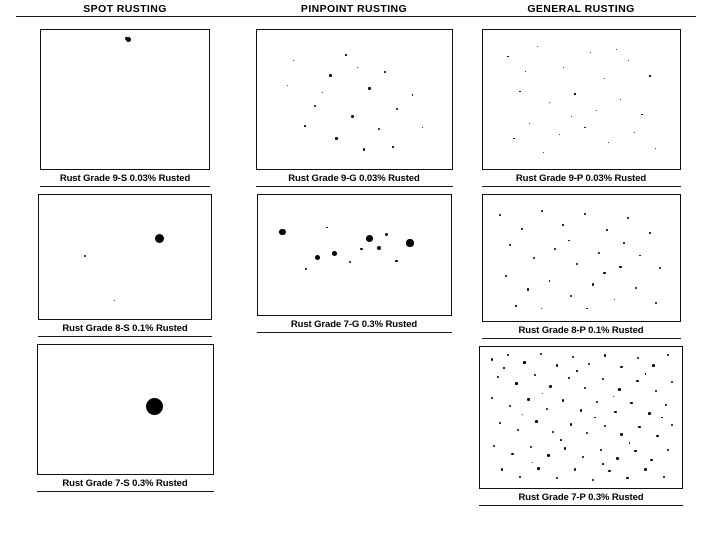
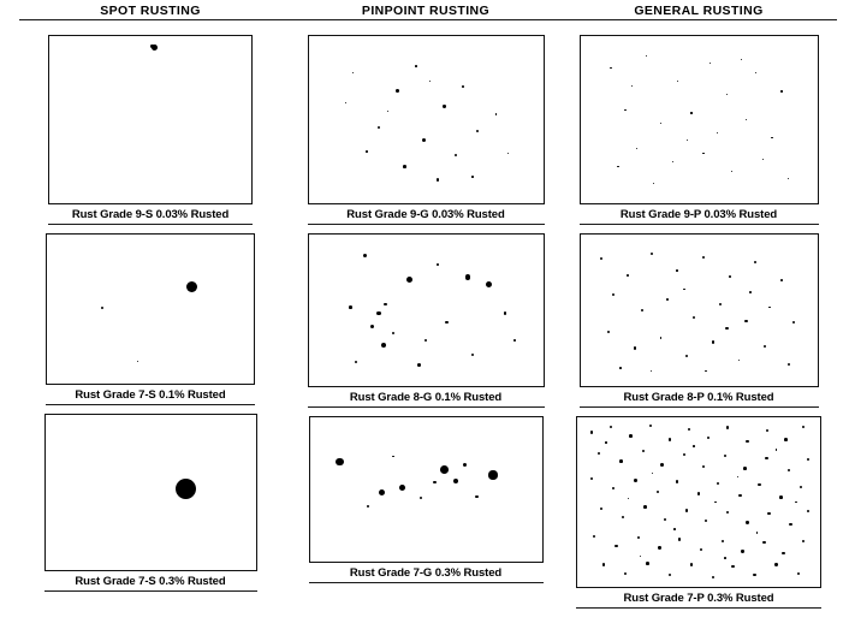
  SPOT RUSTING
  Rust Grade 9-S 0.03% Rusted
- Rust Grade 8-S 0.1% Rusted
+ Rust Grade 7-S 0.1% Rusted
  Rust Grade 7-S 0.3% Rusted
  PINPOINT RUSTING
  Rust Grade 9-G 0.03% Rusted
+ Rust Grade 8-G 0.1% Rusted
  Rust Grade 7-G 0.3% Rusted
  GENERAL RUSTING
  Rust Grade 9-P 0.03% Rusted
  Rust Grade 8-P 0.1% Rusted
  Rust Grade 7-P 0.3% Rusted
